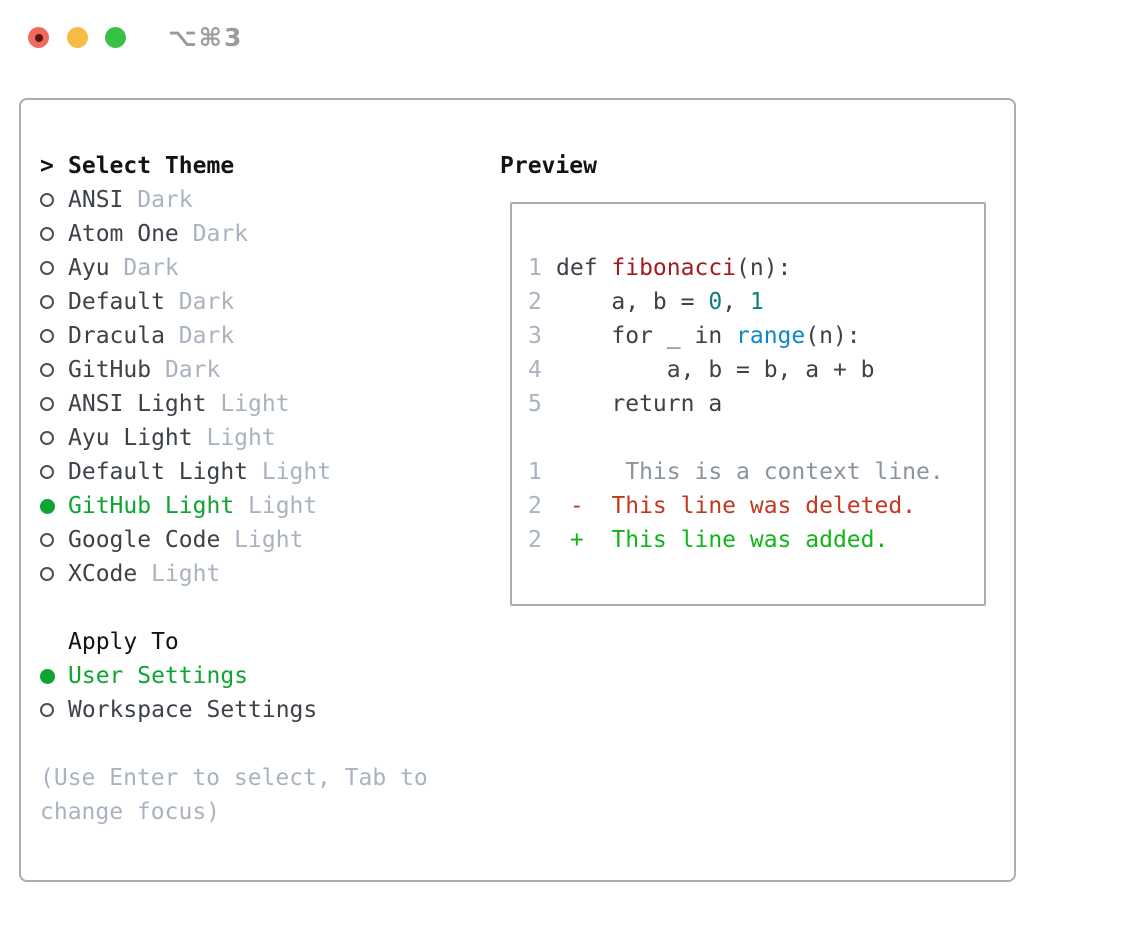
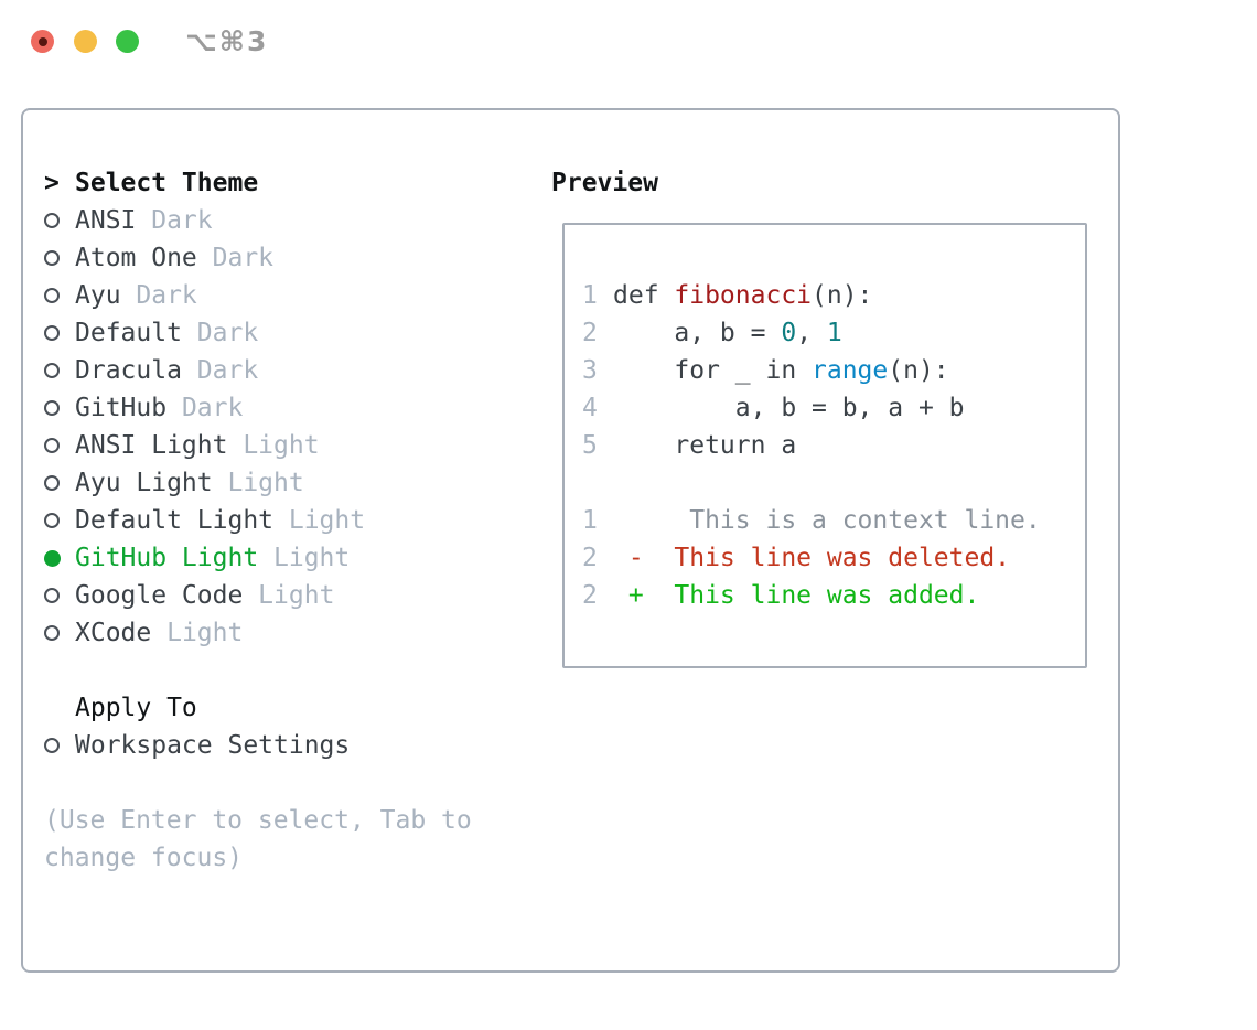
  ⌥⌘3
  >
  Select Theme
  ANSI
  Dark
  Atom One
  Dark
  Ayu
  Dark
  Default
  Dark
  Dracula
  Dark
  GitHub
  Dark
  ANSI Light
  Light
  Ayu Light
  Light
  Default Light
  Light
  GitHub Light
  Light
  Google Code
  Light
  XCode
  Light
  Apply To
- User Settings
  Workspace Settings
  (Use Enter to select, Tab to
  change focus)
  Preview
  1
  def
  fibonacci
  (n):
  2
  a, b =
  0
  ,
  1
  3
  for _ in
  range
  (n):
  4
  a, b = b, a + b
  5
  return a
  1
  This is a context line.
  2
  - This line was deleted.
  2
  + This line was added.
